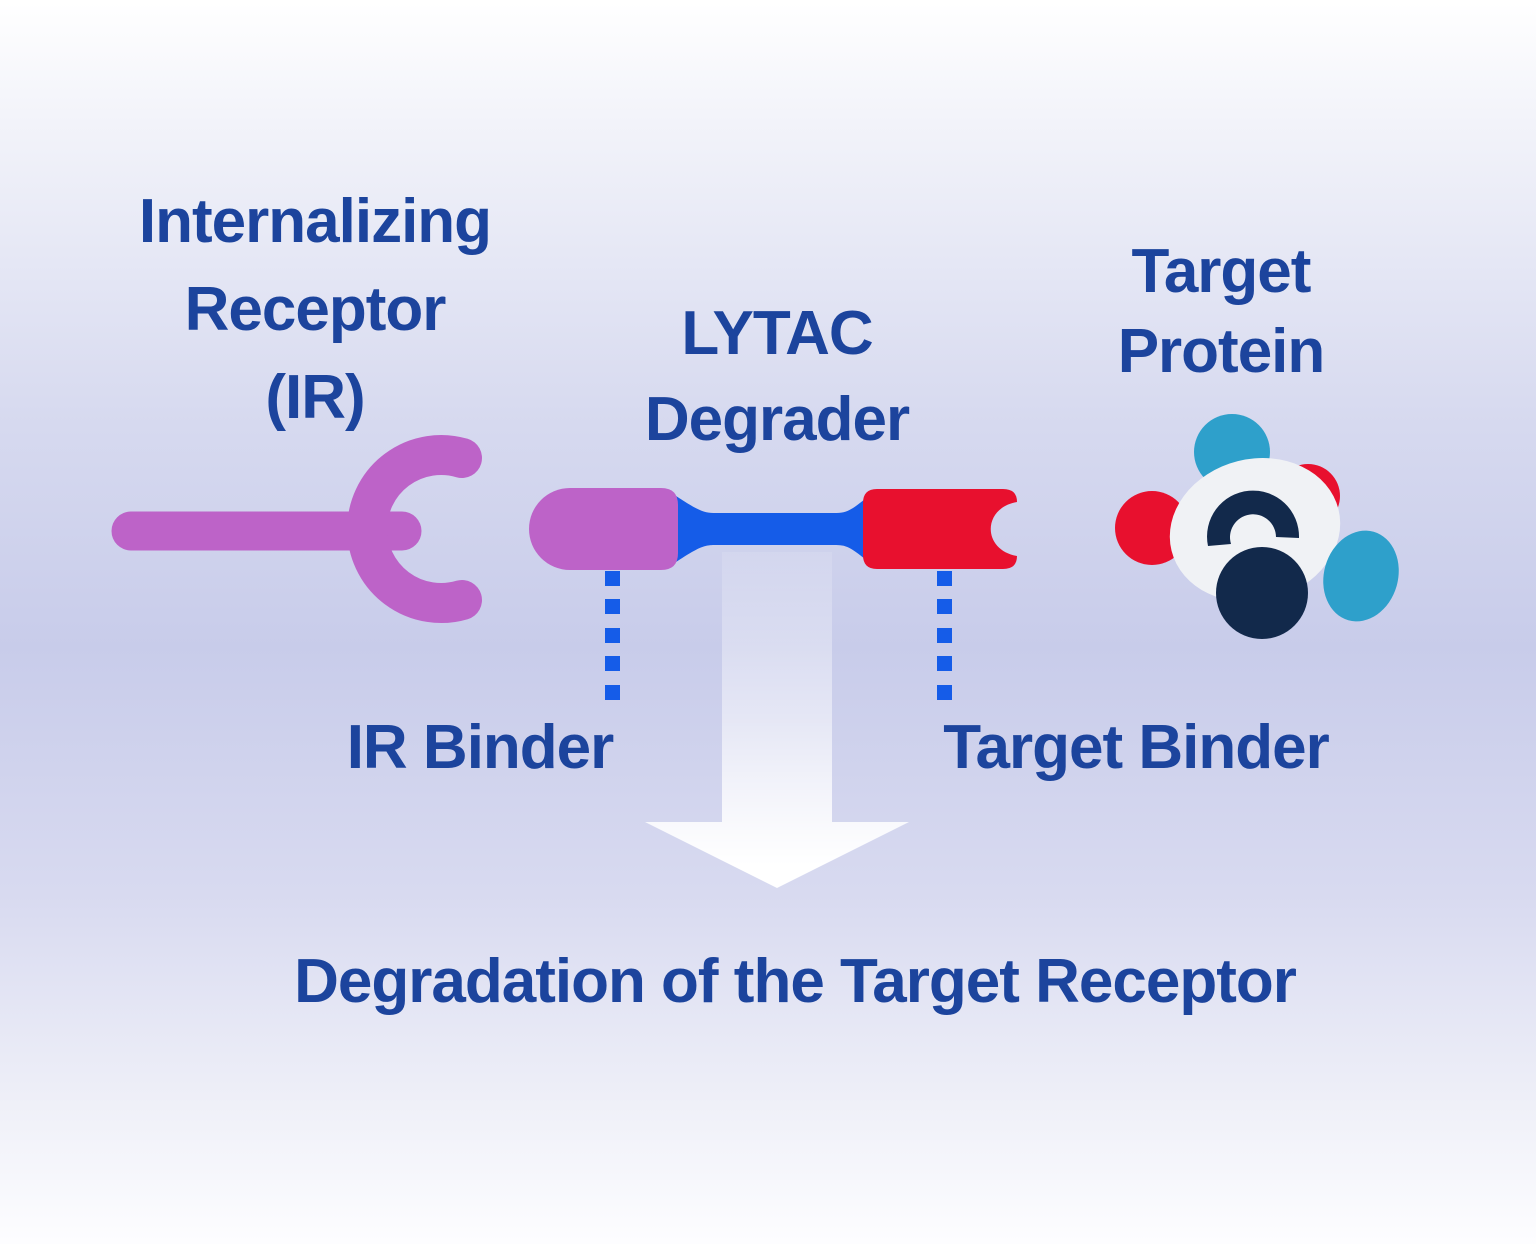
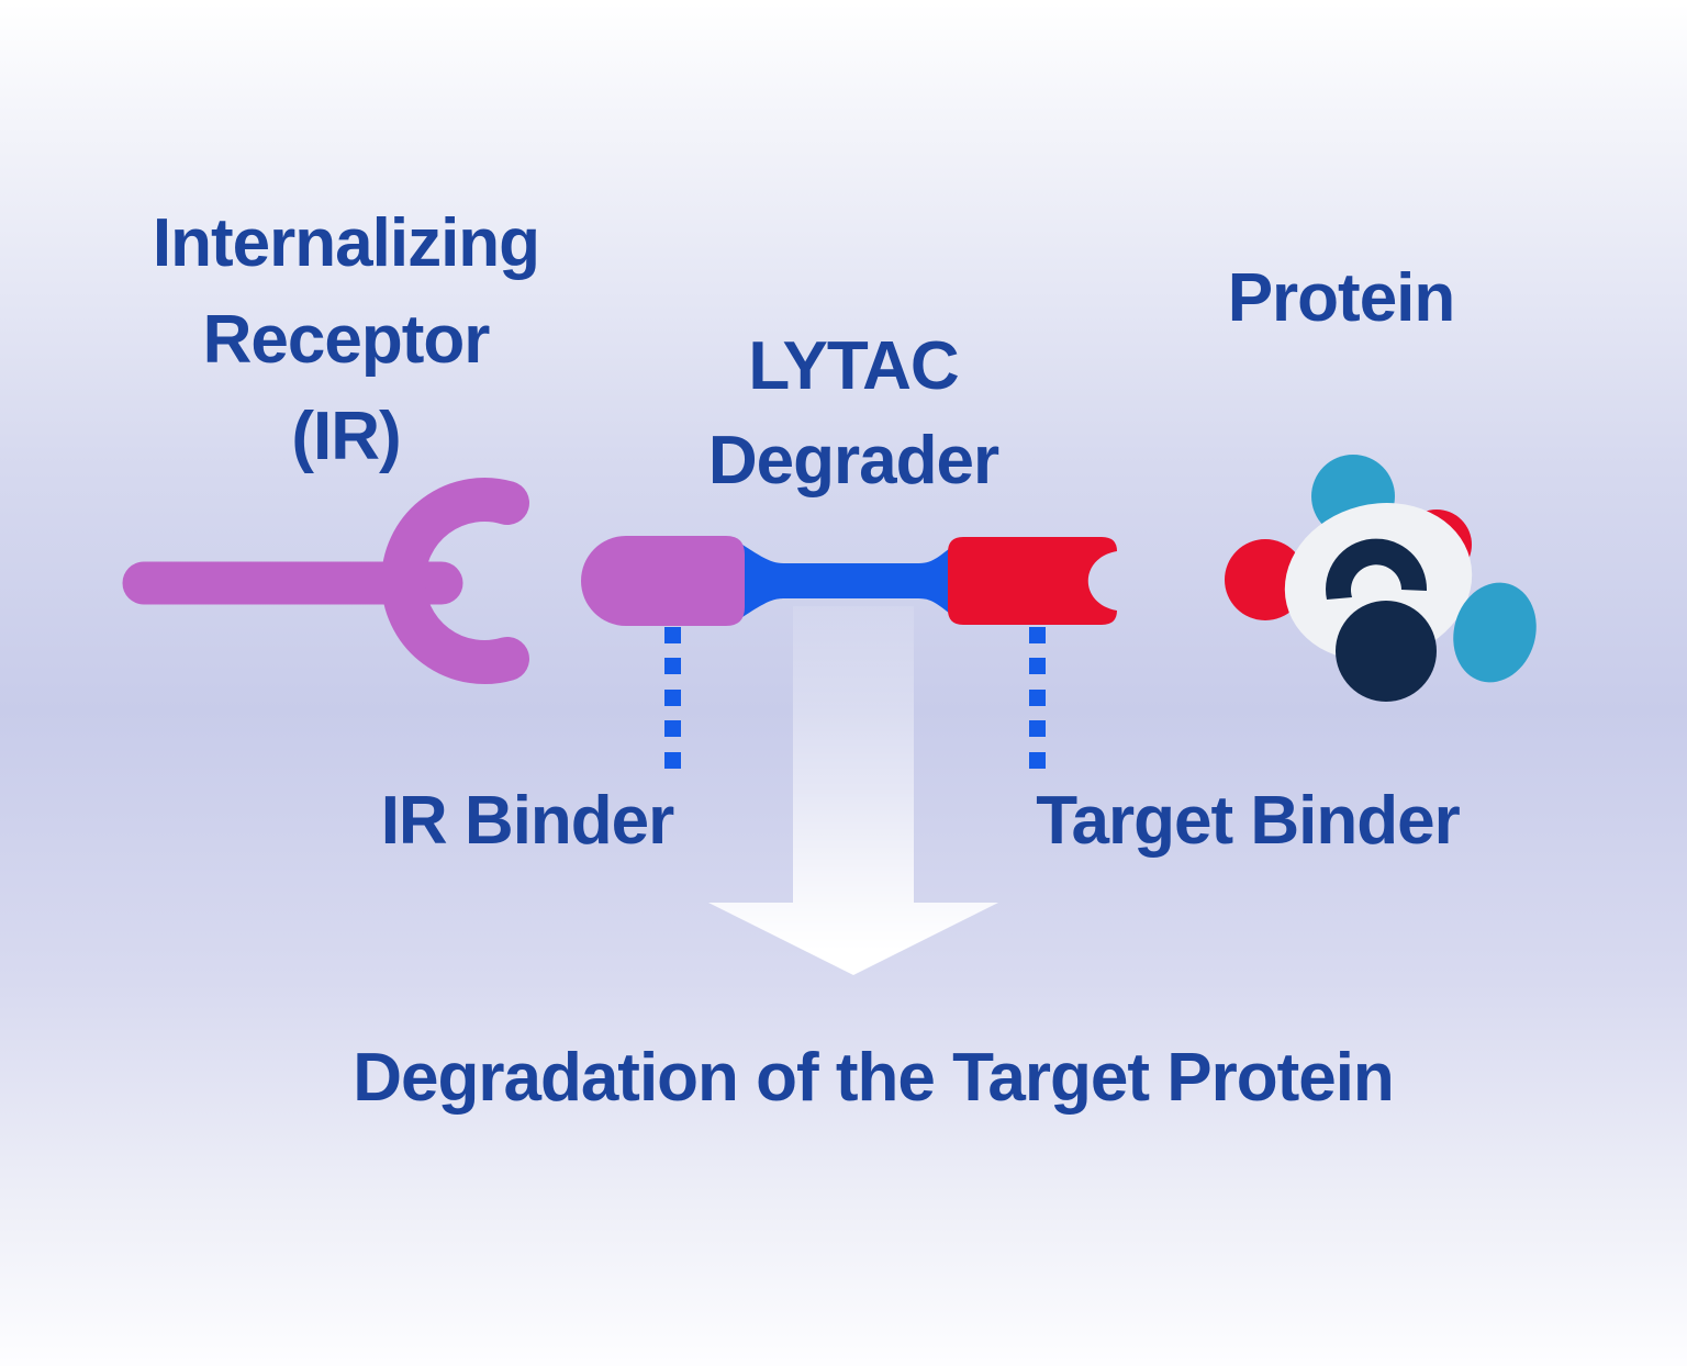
  Internalizing
  Receptor
  (IR)
  LYTAC
  Degrader
- Target
  Protein
  IR Binder
  Target Binder
- Degradation of the Target Receptor
+ Degradation of the Target Protein
